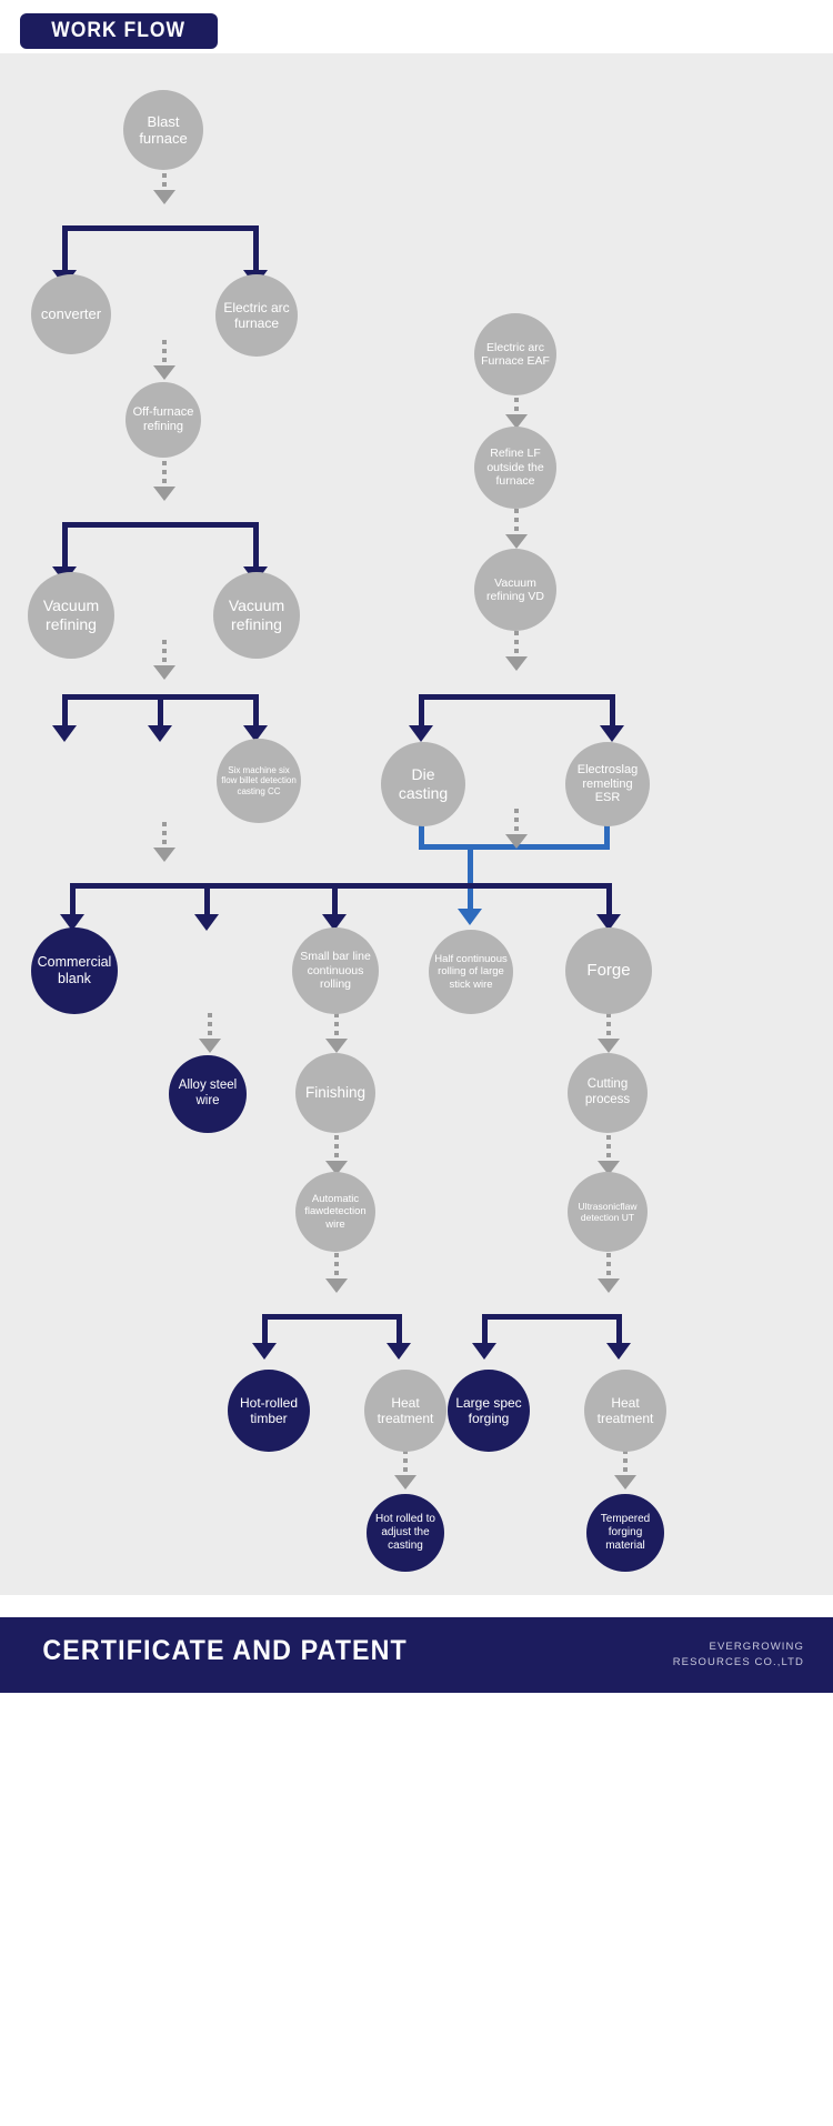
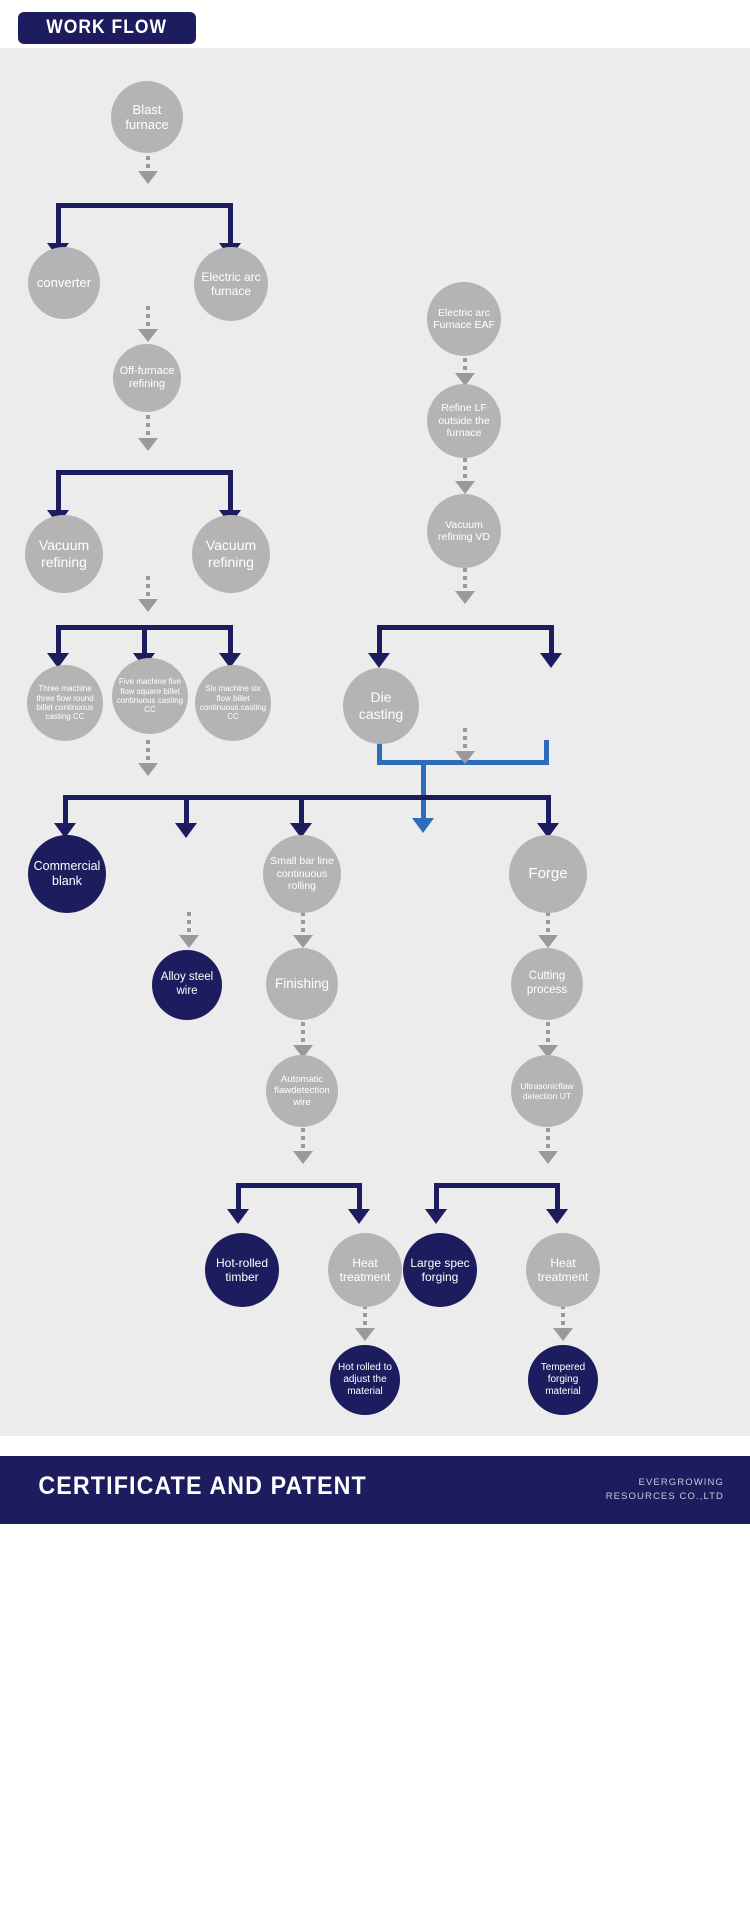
  WORK FLOW
  Blast furnace
  converter
  Electric arc furnace
  Off-furnace refining
  Vacuum refining
  Vacuum refining
  Electric arc Furnace EAF
  Refine LF outside the furnace
  Vacuum refining VD
+ Three machine three flow round billet continuous casting CC
+ Five machine five flow square billet continuous casting CC
- Six machine six flow billet detection casting CC
+ Six machine six flow billet continuous casting CC
  Die casting
- Electroslag remelting ESR
  Commercial blank
  Small bar line continuous rolling
- Half continuous rolling of large stick wire
  Forge
  Alloy steel wire
  Finishing
  Cutting process
  Automatic flawdetection wire
  Ultrasonicflaw detection UT
  Hot-rolled timber
  Heat treatment
  Large spec forging
  Heat treatment
- Hot rolled to adjust the casting
+ Hot rolled to adjust the material
  Tempered forging material
  CERTIFICATE AND PATENT
  EVERGROWING
  RESOURCES CO.,LTD
